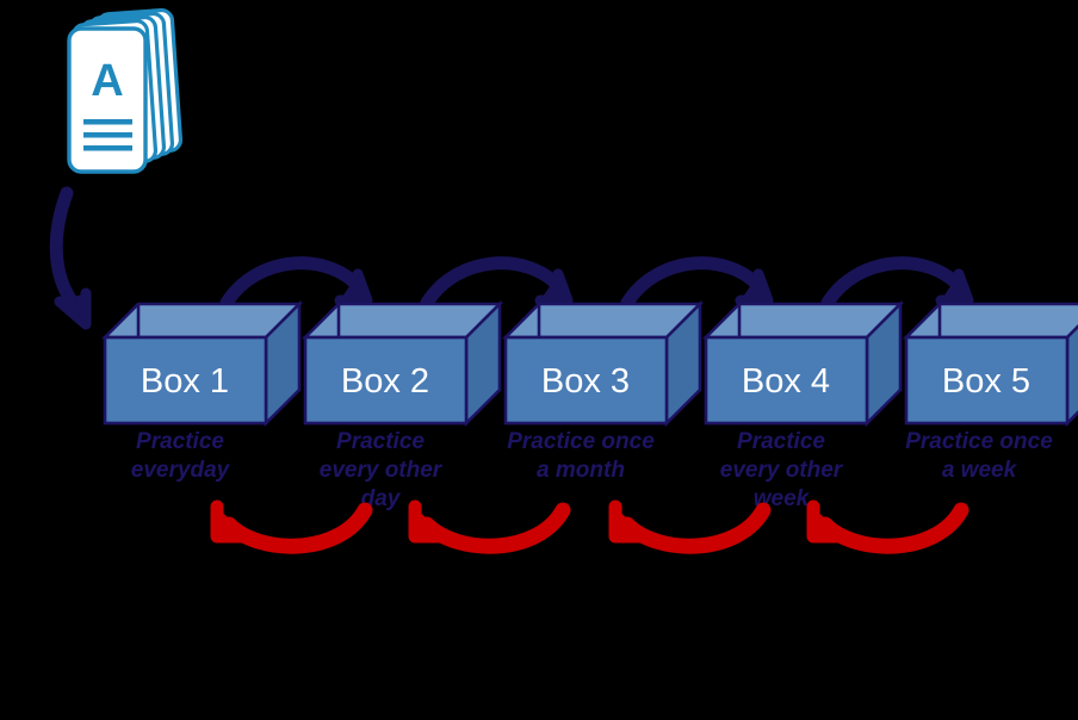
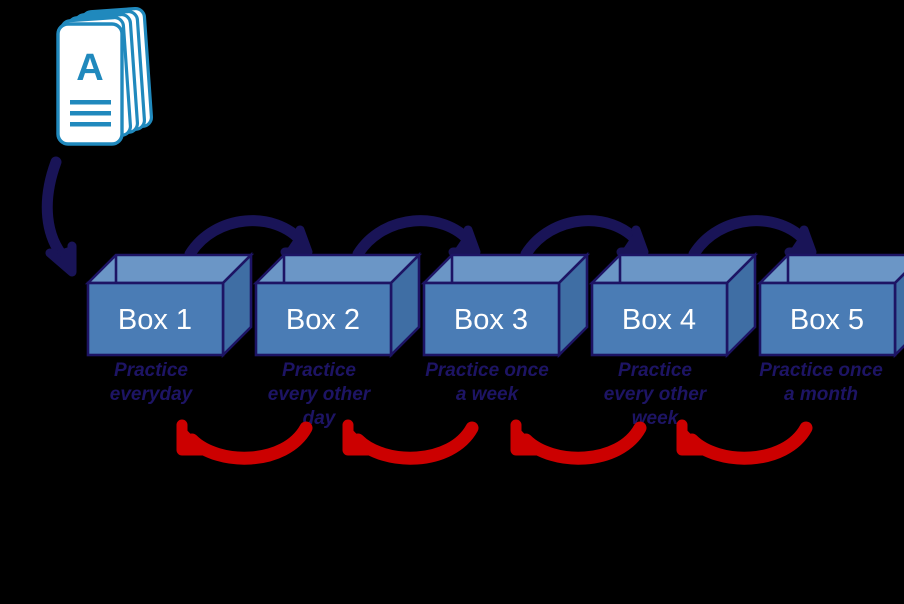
  A
  Box 1
  Box 2
  Box 3
  Box 4
  Box 5
  Practice
  everyday
  Practice
  every other
  day
  Practice once
- a month
+ a week
  Practice
  every other
  week
  Practice once
- a week
+ a month
